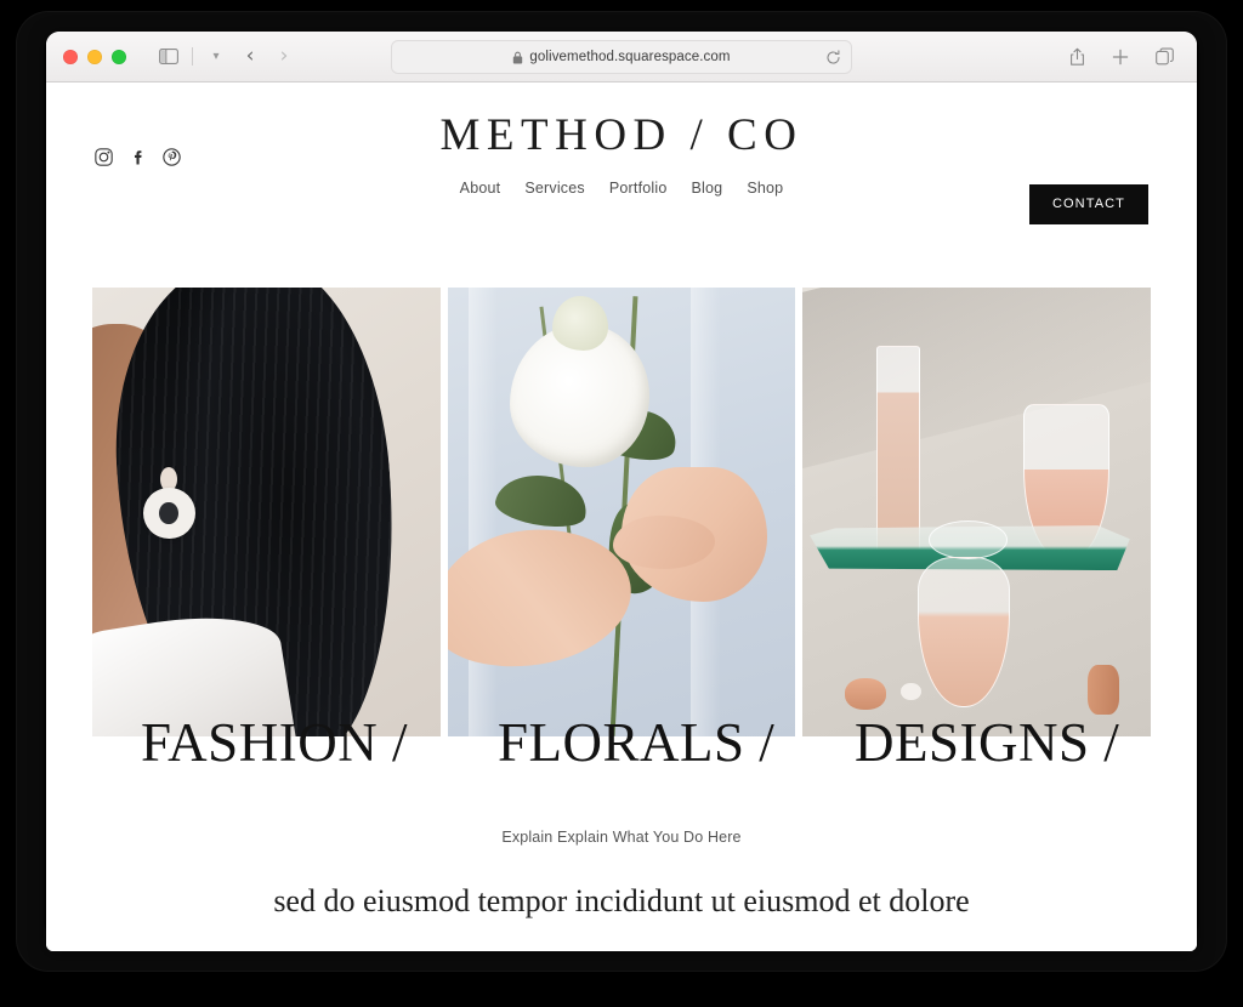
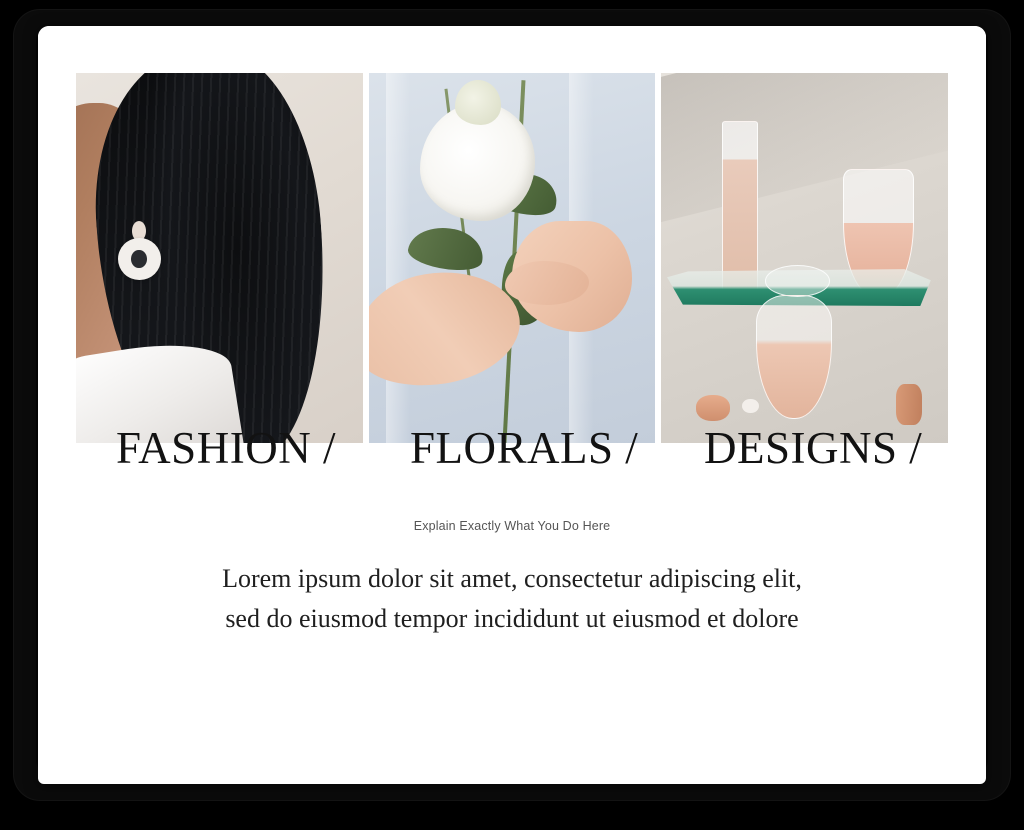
- ▾
- ‹
- ›
- golivemethod.squarespace.com
- METHOD / CO
- About
- Services
- Portfolio
- Blog
- Shop
- CONTACT
  FASHION /
  FLORALS /
  DESIGNS /
- Explain Explain What You Do Here
+ Explain Exactly What You Do Here
+ Lorem ipsum dolor sit amet, consectetur adipiscing elit,
  sed do eiusmod tempor incididunt ut eiusmod et dolore
